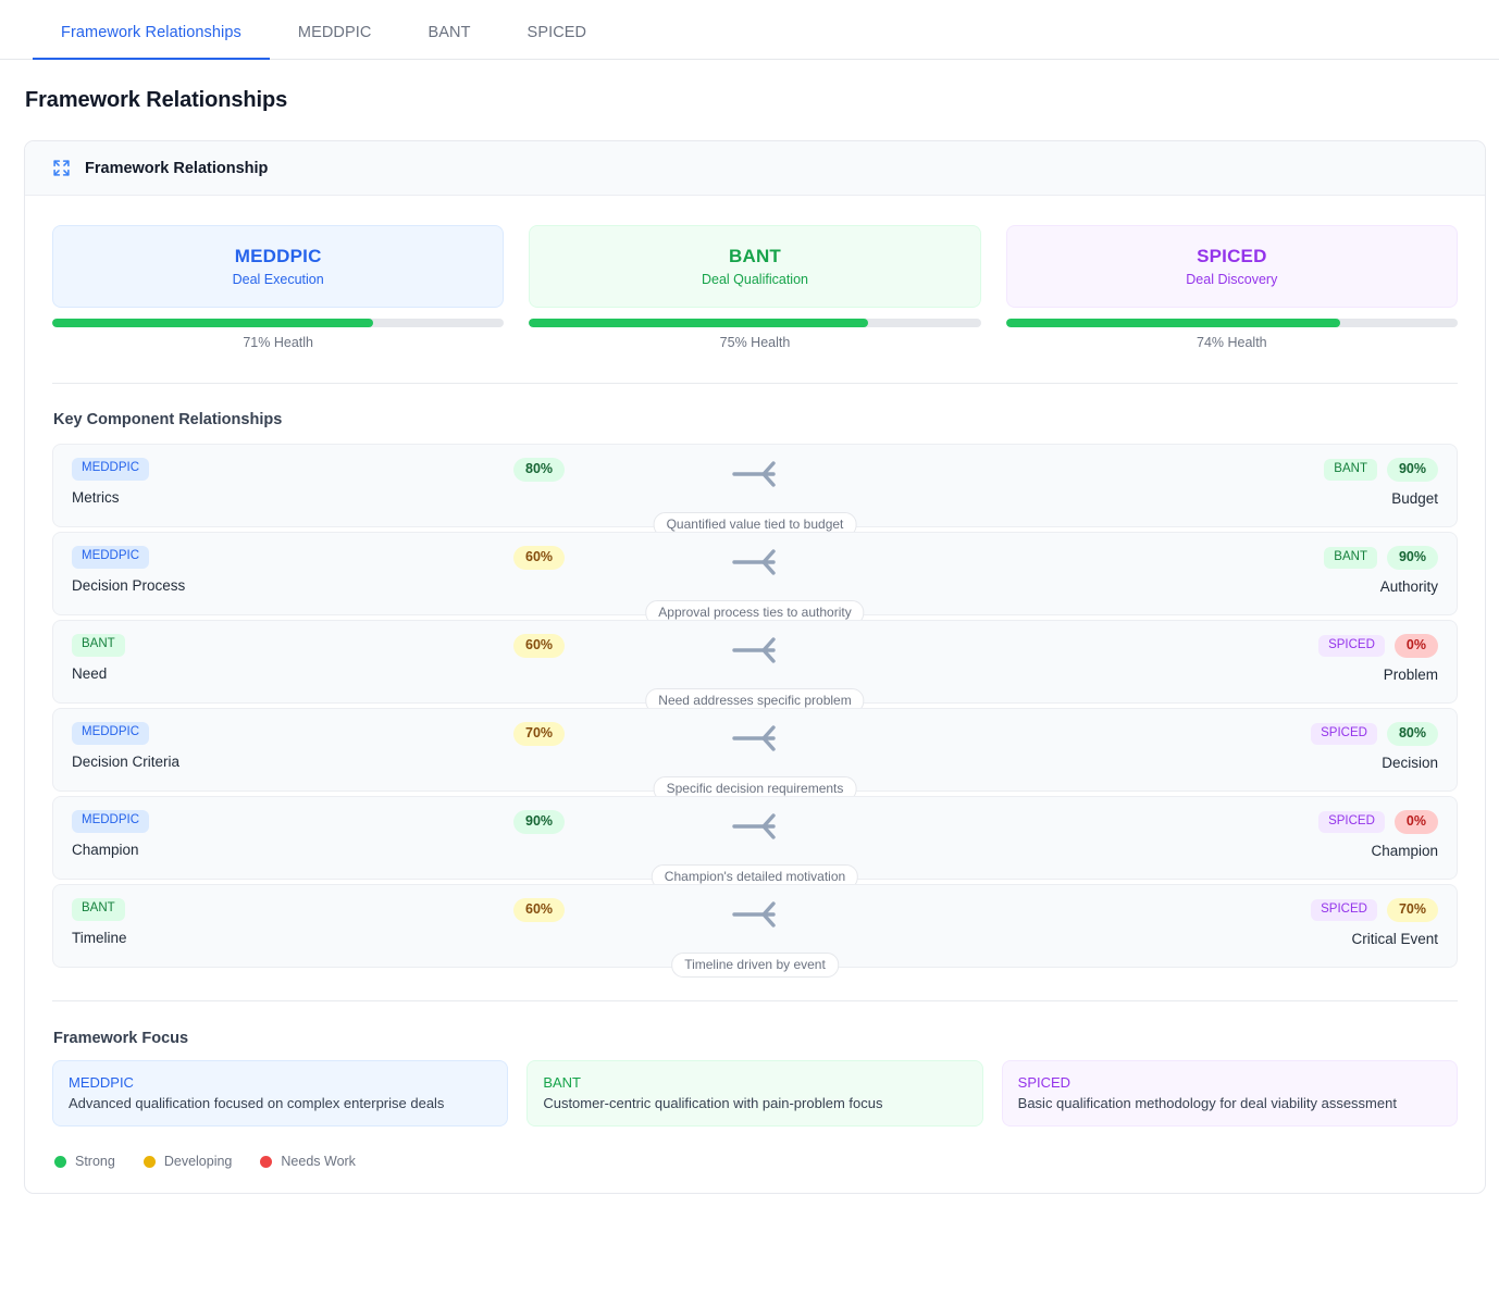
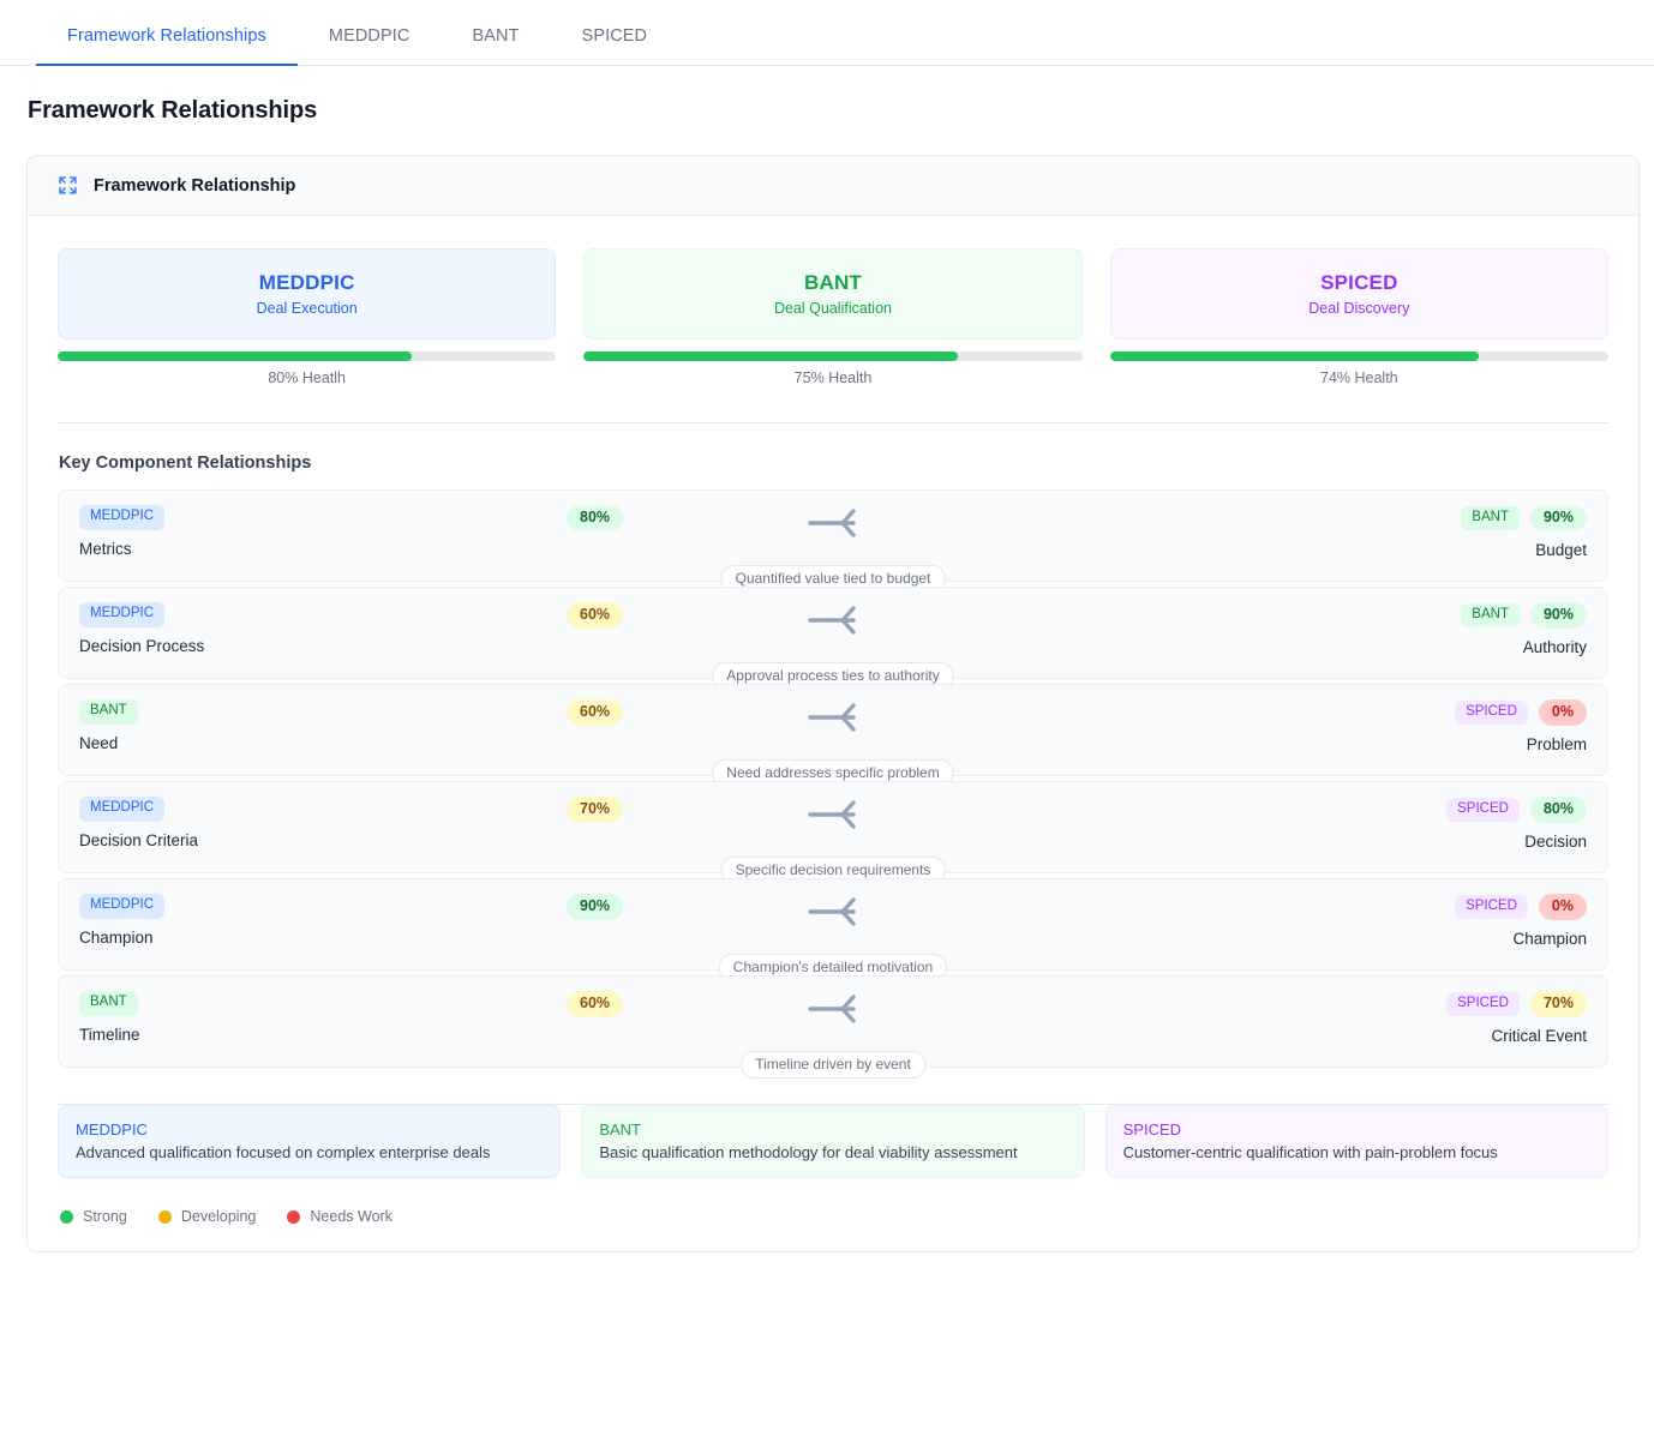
  Framework Relationships
  MEDDPIC
  BANT
  SPICED
  Framework Relationships
  Framework Relationship
  MEDDPIC
  Deal Execution
- 71% Heatlh
+ 80% Heatlh
  BANT
  Deal Qualification
  75% Health
  SPICED
  Deal Discovery
  74% Health
  Key Component Relationships
  MEDDPIC
  Metrics
  80%
  BANT
  90%
  Budget
  Quantified value tied to budget
  MEDDPIC
  Decision Process
  60%
  BANT
  90%
  Authority
  Approval process ties to authority
  BANT
  Need
  60%
  SPICED
  0%
  Problem
  Need addresses specific problem
  MEDDPIC
  Decision Criteria
  70%
  SPICED
  80%
  Decision
  Specific decision requirements
  MEDDPIC
  Champion
  90%
  SPICED
  0%
  Champion
  Champion's detailed motivation
  BANT
  Timeline
  60%
  SPICED
  70%
  Critical Event
  Timeline driven by event
- Framework Focus
  MEDDPIC
  Advanced qualification focused on complex enterprise deals
  BANT
- Customer-centric qualification with pain-problem focus
+ Basic qualification methodology for deal viability assessment
  SPICED
- Basic qualification methodology for deal viability assessment
+ Customer-centric qualification with pain-problem focus
  Strong
  Developing
  Needs Work
